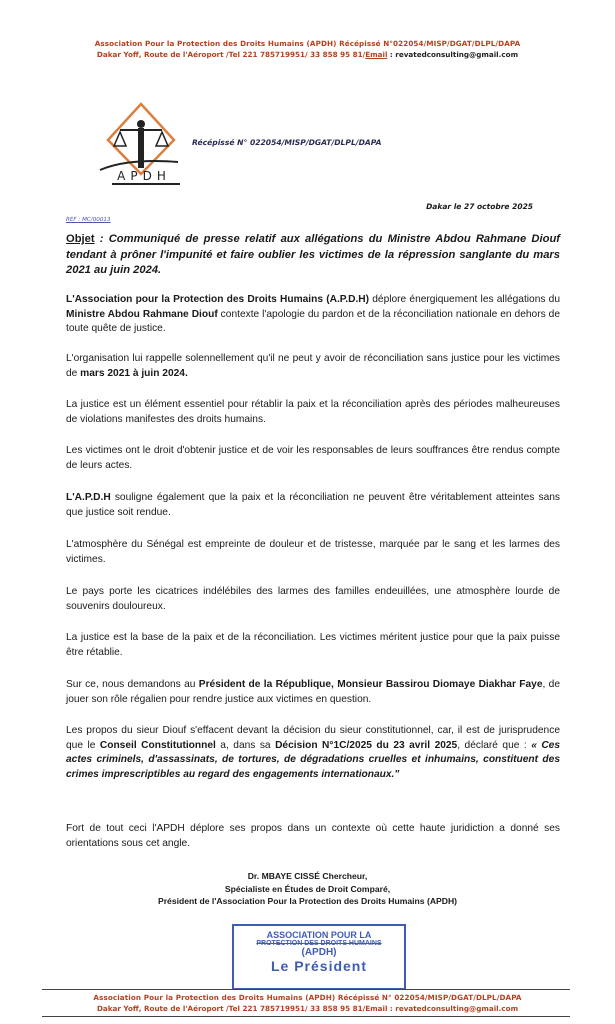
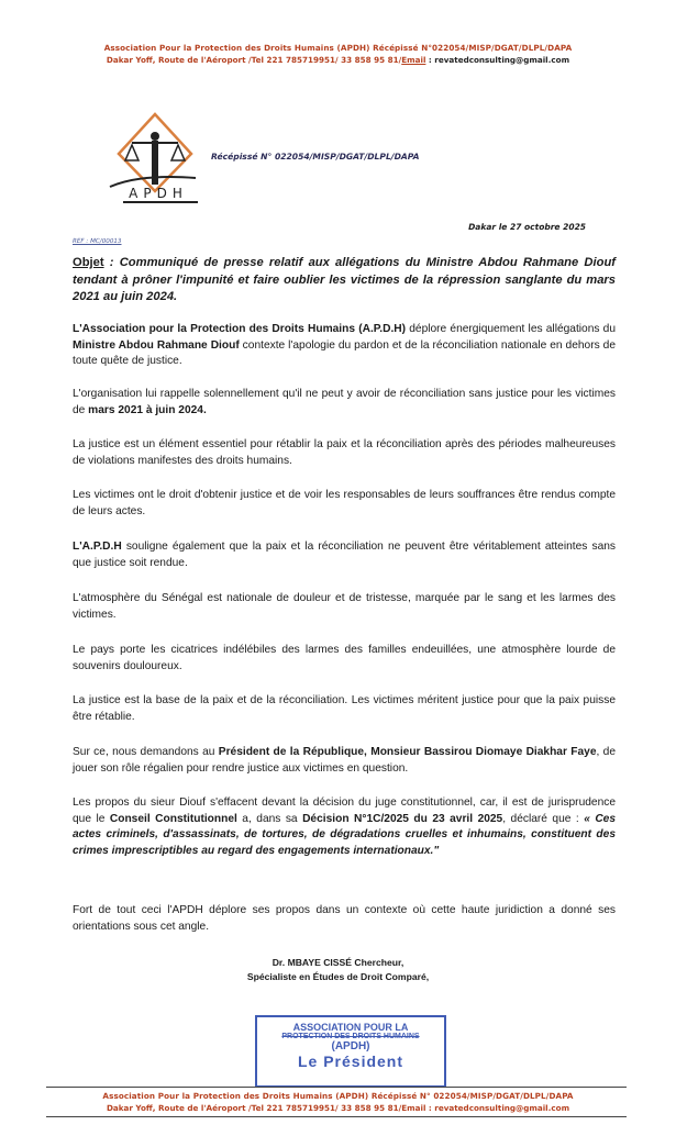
  Association Pour la Protection des Droits Humains (APDH) Récépissé N°022054/MISP/DGAT/DLPL/DAPA
  Dakar Yoff, Route de l'Aéroport /Tel 221 785719951/ 33 858 95 81/Email : revatedconsulting@gmail.com
  APDH
  Récépissé N° 022054/MISP/DGAT/DLPL/DAPA
  Dakar le 27 octobre 2025
  Objet : Communiqué de presse relatif aux allégations du Ministre Abdou Rahmane Diouf tendant à prôner l'impunité et faire oublier les victimes de la répression sanglante du mars 2021 au juin 2024.
  L'Association pour la Protection des Droits Humains (A.P.D.H) déplore énergiquement les allégations du Ministre Abdou Rahmane Diouf contexte l'apologie du pardon et de la réconciliation nationale en dehors de toute quête de justice.
  L'organisation lui rappelle solennellement qu'il ne peut y avoir de réconciliation sans justice pour les victimes de mars 2021 à juin 2024.
  La justice est un élément essentiel pour rétablir la paix et la réconciliation après des périodes malheureuses de violations manifestes des droits humains.
  Les victimes ont le droit d'obtenir justice et de voir les responsables de leurs souffrances être rendus compte de leurs actes.
  L'A.P.D.H souligne également que la paix et la réconciliation ne peuvent être véritablement atteintes sans que justice soit rendue.
- L'atmosphère du Sénégal est empreinte de douleur et de tristesse, marquée par le sang et les larmes des victimes.
+ L'atmosphère du Sénégal est nationale de douleur et de tristesse, marquée par le sang et les larmes des victimes.
  Le pays porte les cicatrices indélébiles des larmes des familles endeuillées, une atmosphère lourde de souvenirs douloureux.
  La justice est la base de la paix et de la réconciliation. Les victimes méritent justice pour que la paix puisse être rétablie.
  Sur ce, nous demandons au Président de la République, Monsieur Bassirou Diomaye Diakhar Faye, de jouer son rôle régalien pour rendre justice aux victimes en question.
- Les propos du sieur Diouf s'effacent devant la décision du sieur constitutionnel, car, il est de jurisprudence que le Conseil Constitutionnel a, dans sa Décision N°1C/2025 du 23 avril 2025, déclaré que : « Ces actes criminels, d'assassinats, de tortures, de dégradations cruelles et inhumains, constituent des crimes imprescriptibles au regard des engagements internationaux."
+ Les propos du sieur Diouf s'effacent devant la décision du juge constitutionnel, car, il est de jurisprudence que le Conseil Constitutionnel a, dans sa Décision N°1C/2025 du 23 avril 2025, déclaré que : « Ces actes criminels, d'assassinats, de tortures, de dégradations cruelles et inhumains, constituent des crimes imprescriptibles au regard des engagements internationaux."
  Fort de tout ceci l'APDH déplore ses propos dans un contexte où cette haute juridiction a donné ses orientations sous cet angle.
  Dr. MBAYE CISSÉ Chercheur,
  Spécialiste en Études de Droit Comparé,
- Président de l'Association Pour la Protection des Droits Humains (APDH)
  ASSOCIATION POUR LA
  (APDH)
  Le Président
  Association Pour la Protection des Droits Humains (APDH) Récépissé N° 022054/MISP/DGAT/DLPL/DAPA
  Dakar Yoff, Route de l'Aéroport /Tel 221 785719951/ 33 858 95 81/Email : revatedconsulting@gmail.com
